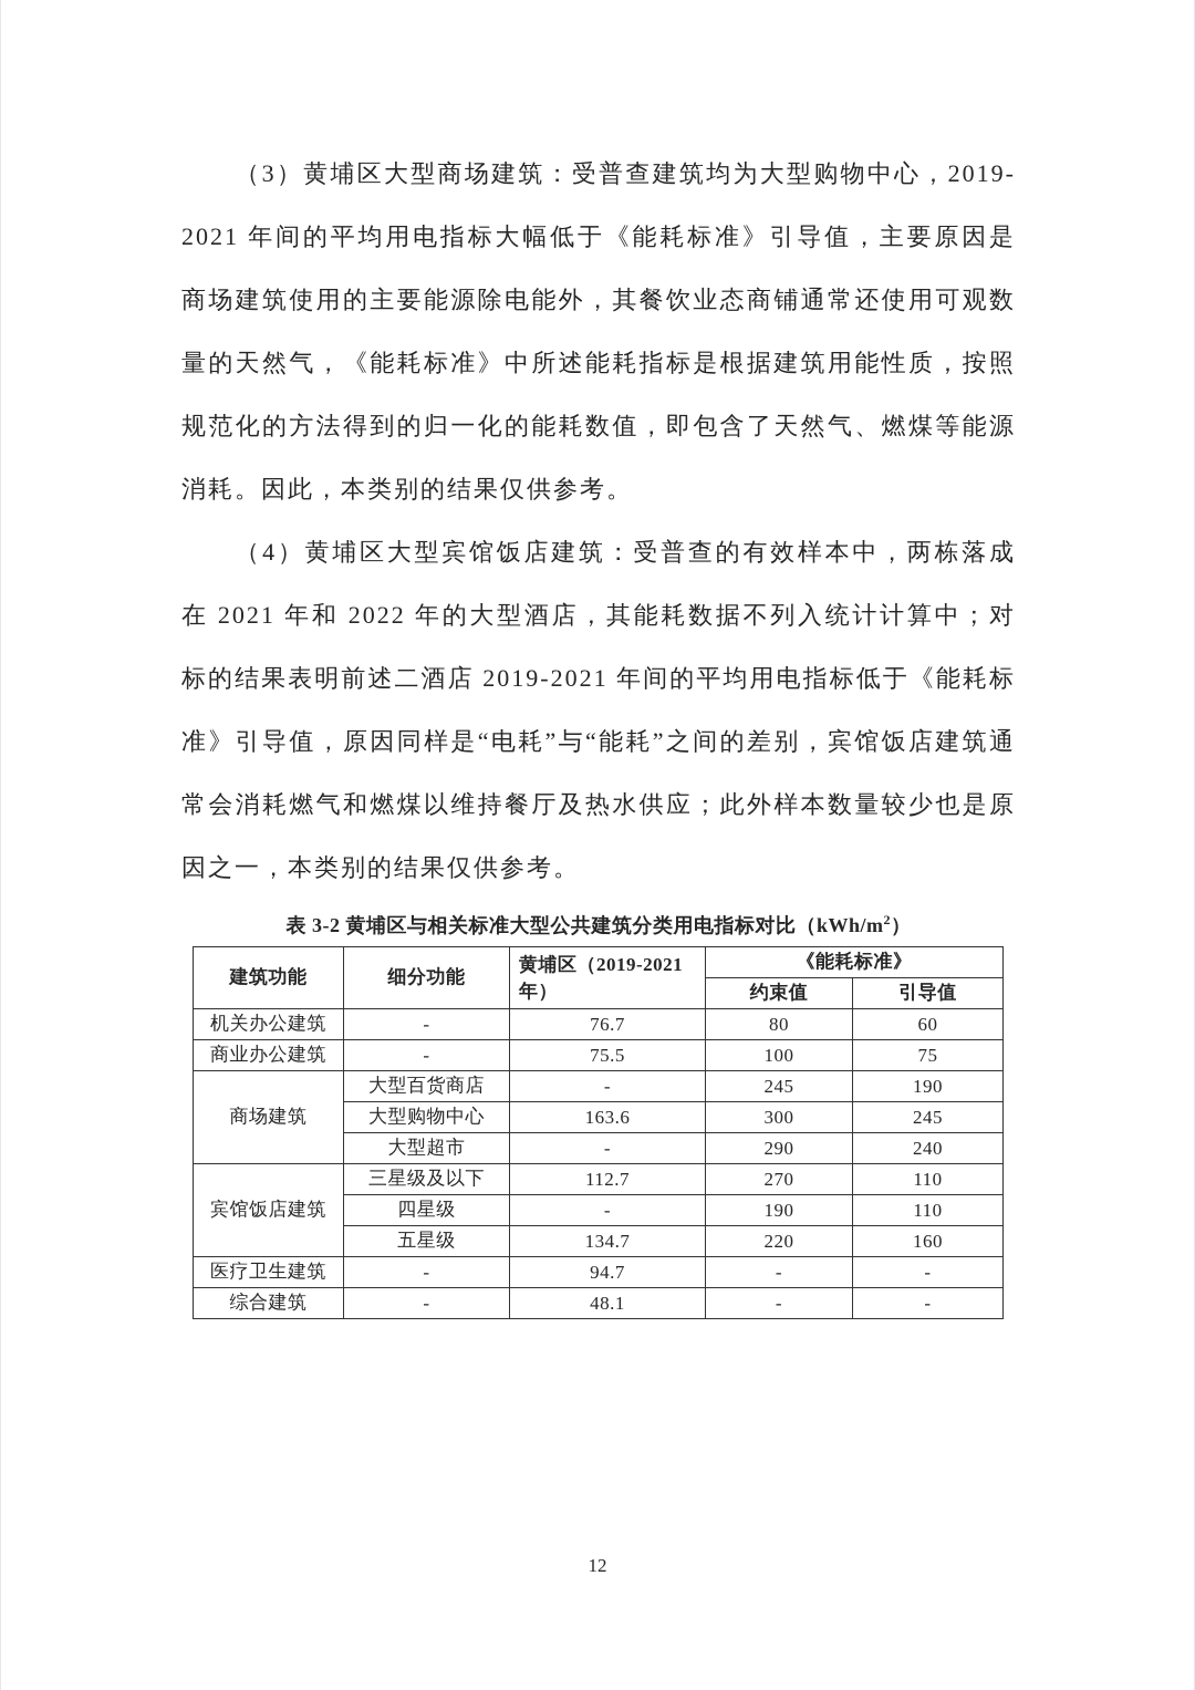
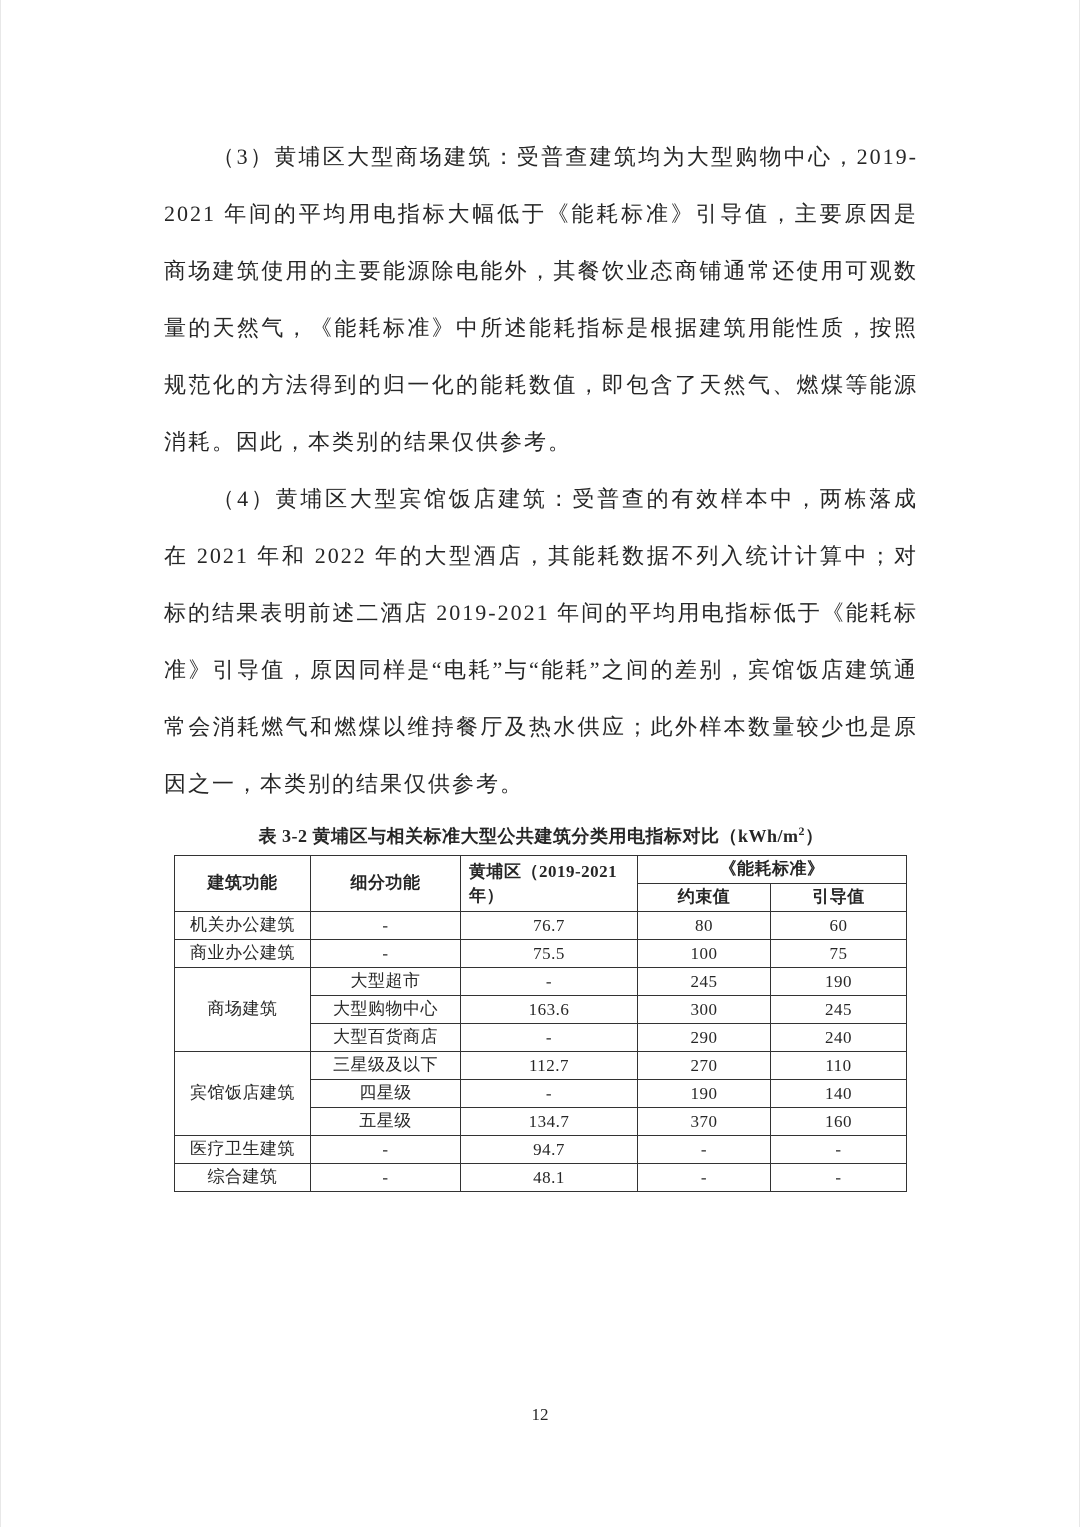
  （3）黄埔区大型商场建筑：受普查建筑均为大型购物中心，2019-2021 年间的平均用电指标大幅低于《能耗标准》引导值，主要原因是商场建筑使用的主要能源除电能外，其餐饮业态商铺通常还使用可观数量的天然气，《能耗标准》中所述能耗指标是根据建筑用能性质，按照规范化的方法得到的归一化的能耗数值，即包含了天然气、燃煤等能源消耗。因此，本类别的结果仅供参考。
  （4）黄埔区大型宾馆饭店建筑：受普查的有效样本中，两栋落成在 2021 年和 2022 年的大型酒店，其能耗数据不列入统计计算中；对标的结果表明前述二酒店 2019-2021 年间的平均用电指标低于《能耗标准》引导值，原因同样是“电耗”与“能耗”之间的差别，宾馆饭店建筑通常会消耗燃气和燃煤以维持餐厅及热水供应；此外样本数量较少也是原因之一，本类别的结果仅供参考。
  表 3-2 黄埔区与相关标准大型公共建筑分类用电指标对比（kWh/m2）
  建筑功能	细分功能	黄埔区（2019-2021 年）	《能耗标准》
  约束值	引导值
  机关办公建筑	-	76.7	80	60
  商业办公建筑	-	75.5	100	75
- 商场建筑	大型百货商店	-	245	190
+ 商场建筑	大型超市	-	245	190
  大型购物中心	163.6	300	245
- 大型超市	-	290	240
+ 大型百货商店	-	290	240
  宾馆饭店建筑	三星级及以下	112.7	270	110
- 四星级	-	190	110
+ 四星级	-	190	140
- 五星级	134.7	220	160
+ 五星级	134.7	370	160
  医疗卫生建筑	-	94.7	-	-
  综合建筑	-	48.1	-	-
  12
